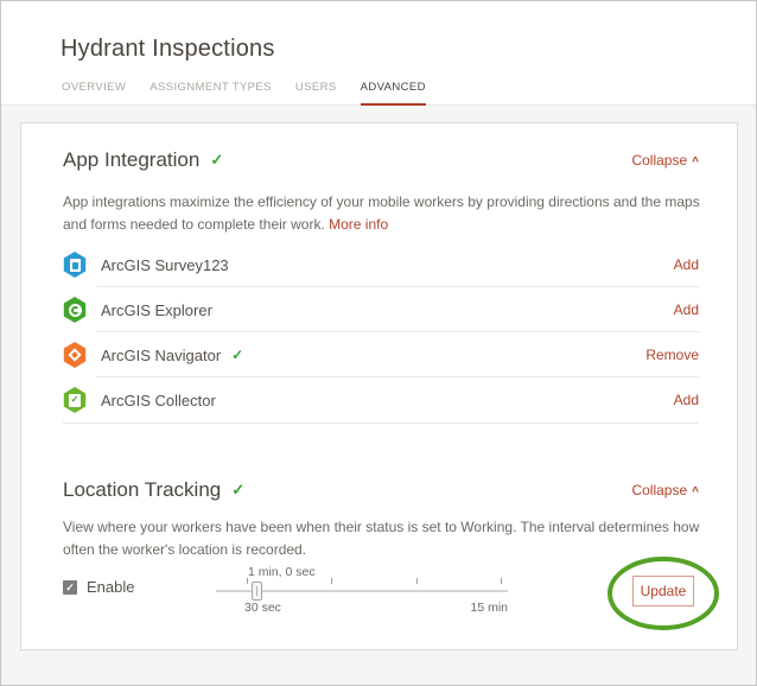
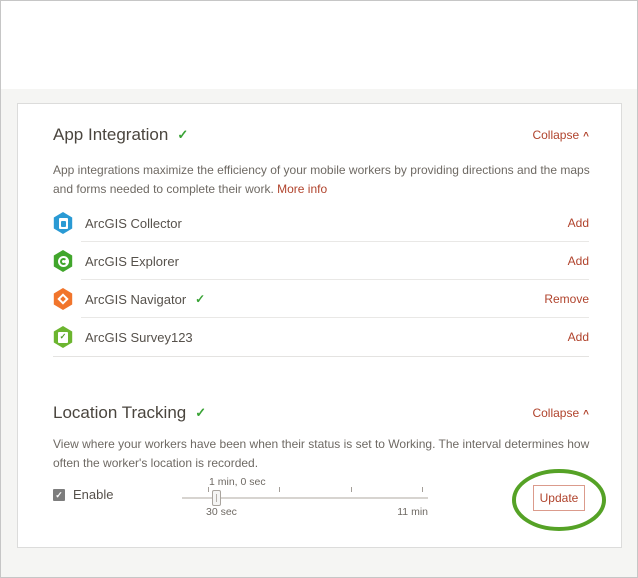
- Hydrant Inspections
- OVERVIEW
- ASSIGNMENT TYPES
- USERS
- ADVANCED
  App Integration
  ✓
  Collapse
  ^
  App integrations maximize the efficiency of your mobile workers by providing directions and the maps and forms needed to complete their work. More info
- ArcGIS Survey123
+ ArcGIS Collector
  Add
  ArcGIS Explorer
  Add
  ArcGIS Navigator
  ✓
  Remove
  ✓
- ArcGIS Collector
+ ArcGIS Survey123
  Add
  Location Tracking
  ✓
  Collapse
  ^
  View where your workers have been when their status is set to Working. The interval determines how often the worker's location is recorded.
  ✓
  Enable
  1 min, 0 sec
  30 sec
- 15 min
+ 11 min
  Update
